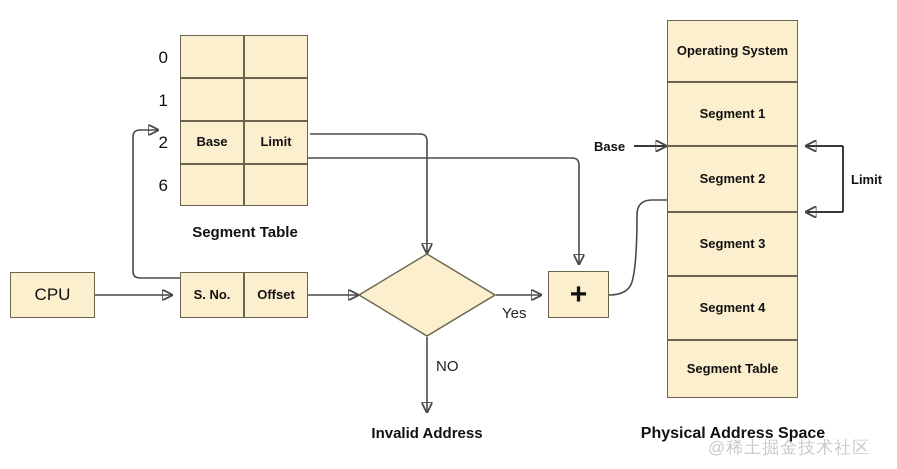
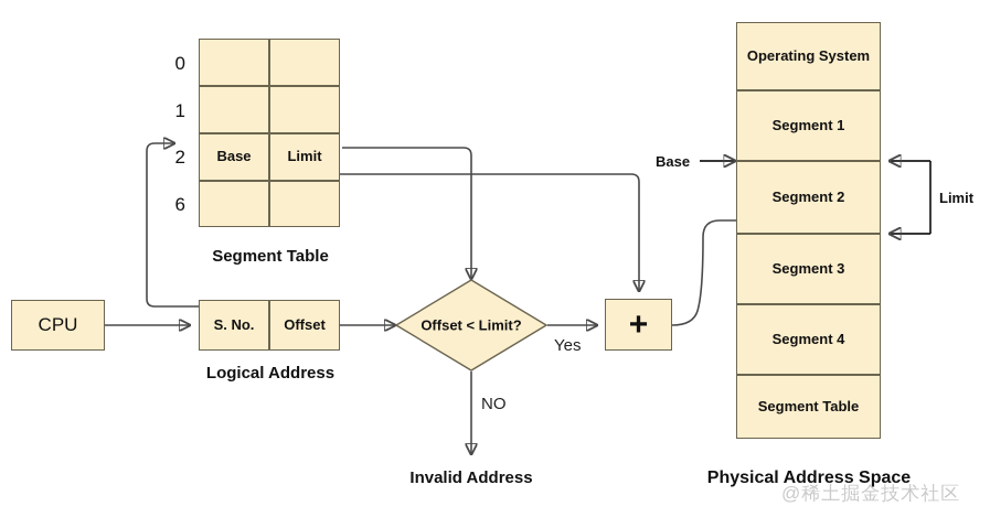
  0
  1
  2
  6
  Base
  Limit
  Segment Table
  CPU
  S. No.
  Offset
+ Logical Address
+ Offset < Limit?
  Yes
  NO
  +
  Invalid Address
  Operating System
  Segment 1
  Segment 2
  Segment 3
  Segment 4
  Segment Table
  Base
  Limit
  Physical Address Space
  @稀土掘金技术社区
